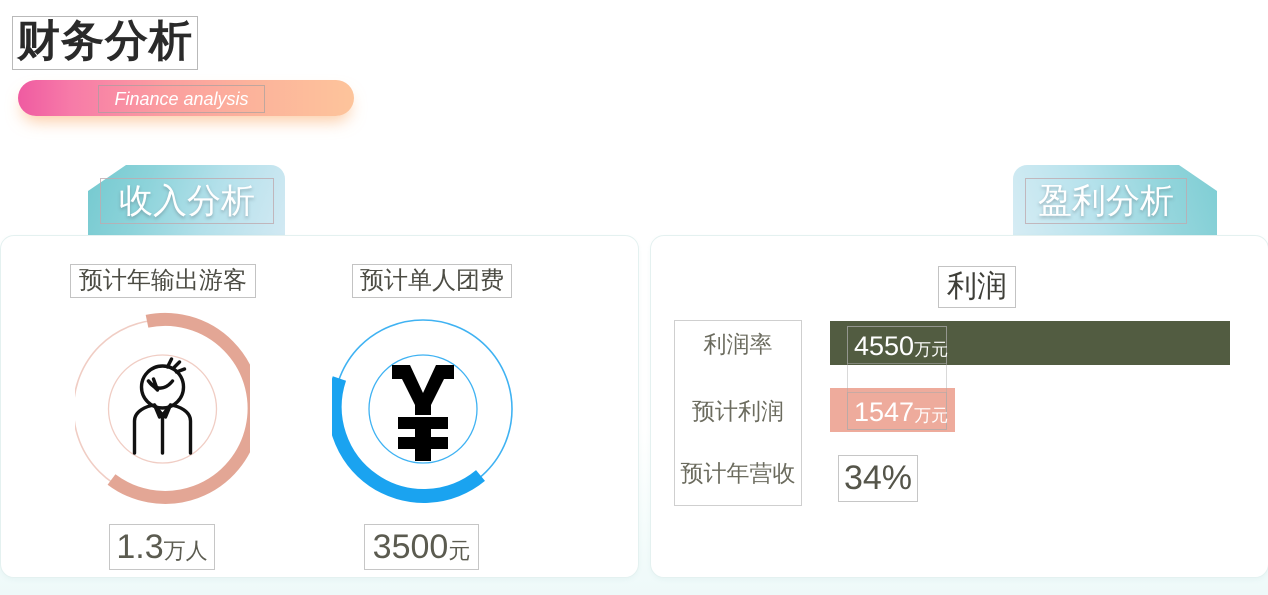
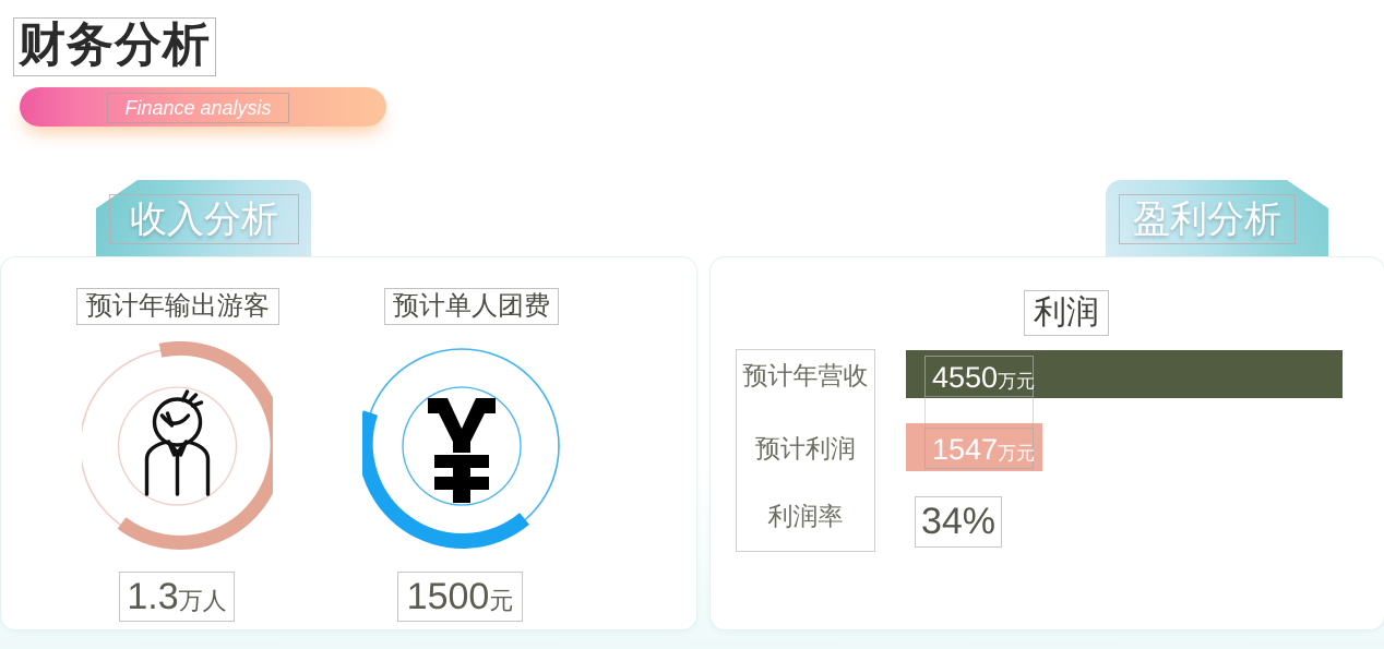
  财务分析
  Finance analysis
  收入分析
  盈利分析
  预计年输出游客
  1.3万人
  预计单人团费
- 3500元
+ 1500元
  利润
- 利润率
+ 预计年营收
  预计利润
- 预计年营收
+ 利润率
  4550万元
  1547万元
  34%
